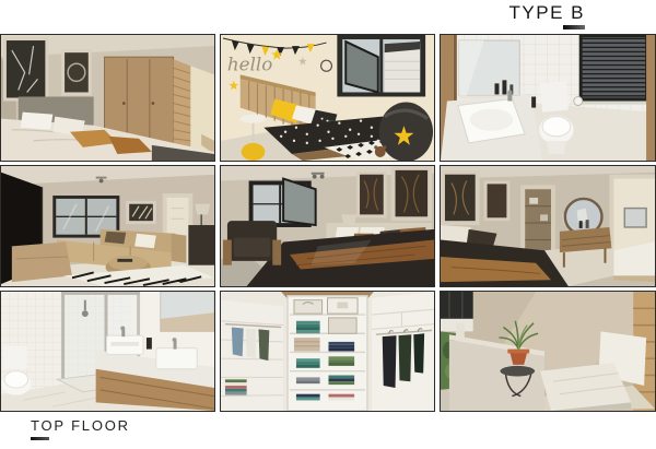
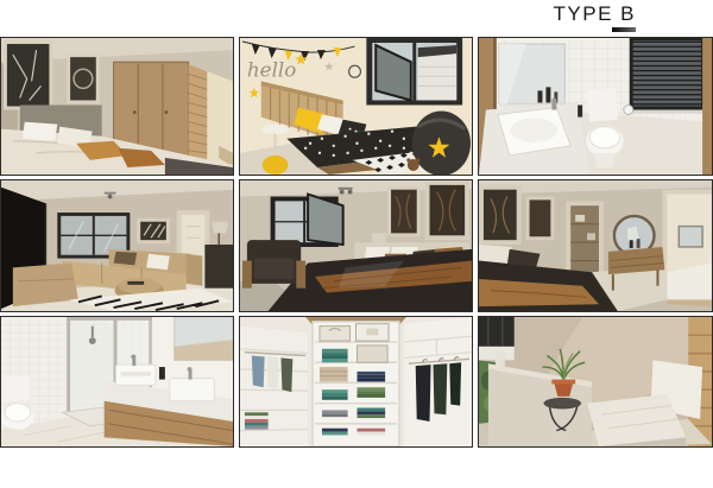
  TYPE B
  hello
- TOP FLOOR
